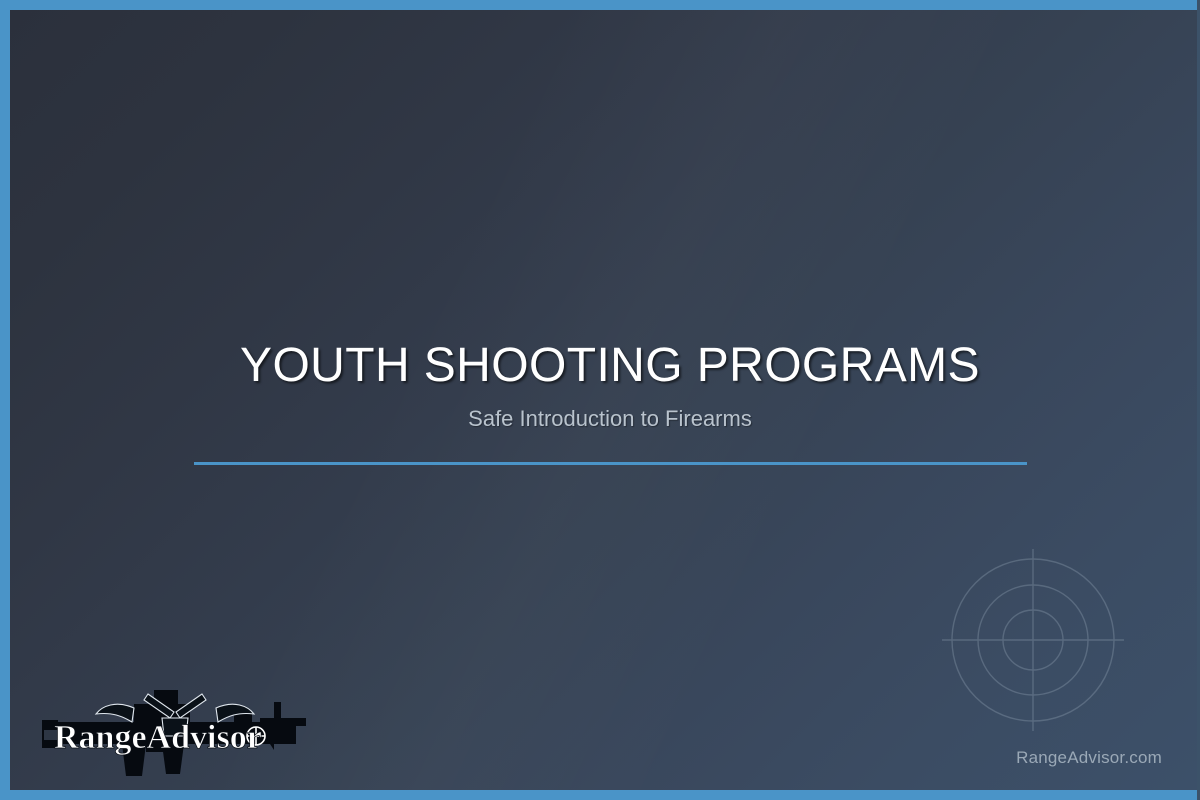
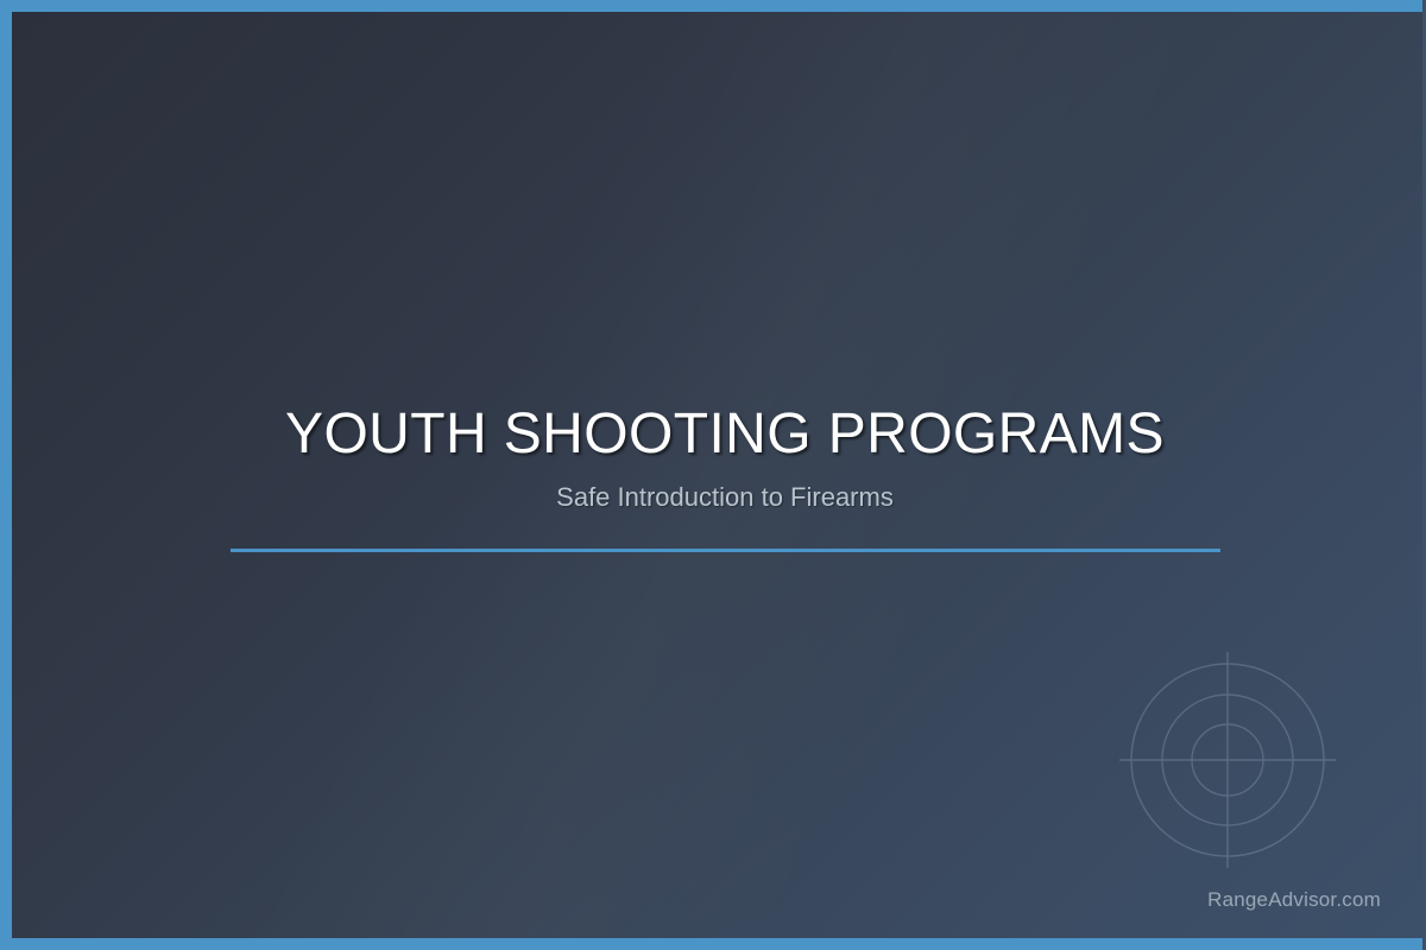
  YOUTH SHOOTING PROGRAMS
  Safe Introduction to Firearms
- RangeAdvisor
  RangeAdvisor.com
